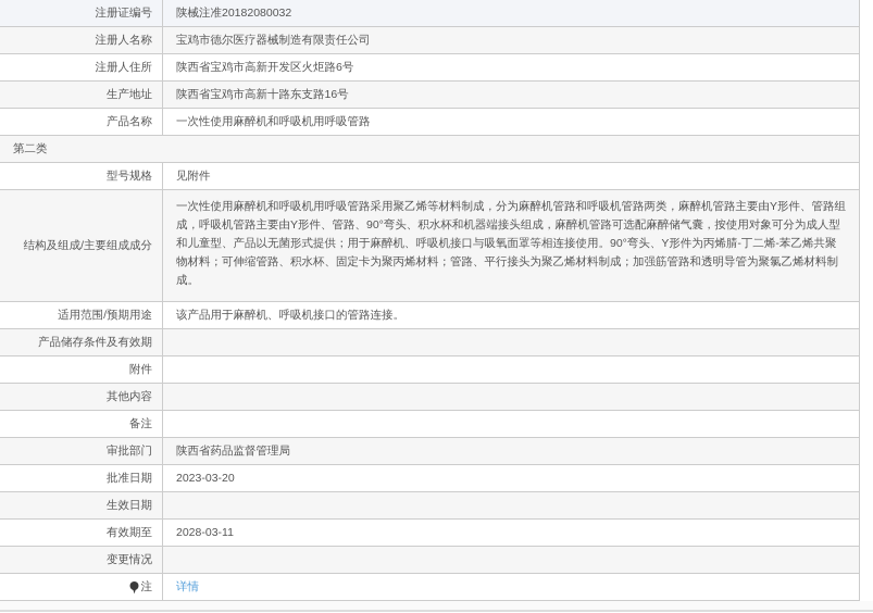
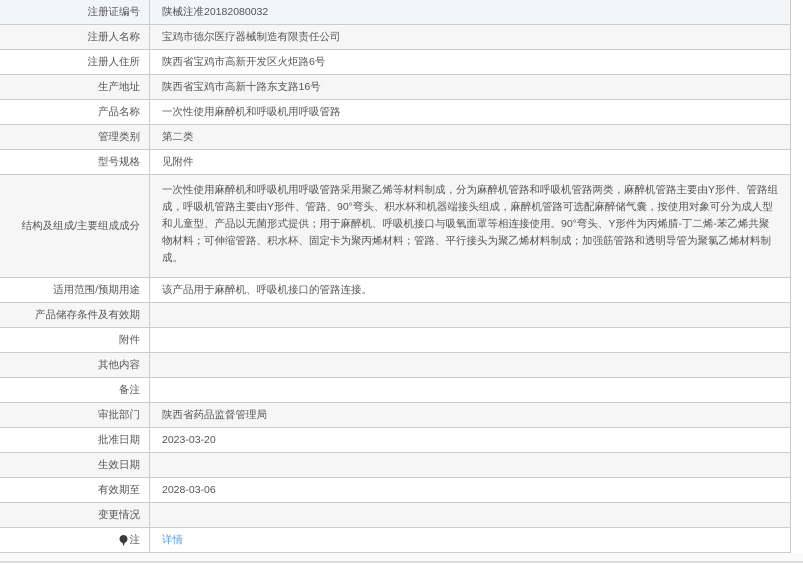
  注册证编号
  陕械注准20182080032
  注册人名称
  宝鸡市德尔医疗器械制造有限责任公司
  注册人住所
  陕西省宝鸡市高新开发区火炬路6号
  生产地址
  陕西省宝鸡市高新十路东支路16号
  产品名称
  一次性使用麻醉机和呼吸机用呼吸管路
+ 管理类别
  第二类
  型号规格
  见附件
  结构及组成/主要组成成分
  一次性使用麻醉机和呼吸机用呼吸管路采用聚乙烯等材料制成，分为麻醉机管路和呼吸机管路两类，麻醉机管路主要由Y形件、管路组成，呼吸机管路主要由Y形件、管路、90°弯头、积水杯和机器端接头组成，麻醉机管路可选配麻醉储气囊，按使用对象可分为成人型和儿童型、产品以无菌形式提供；用于麻醉机、呼吸机接口与吸氧面罩等相连接使用。90°弯头、Y形件为丙烯腈-丁二烯-苯乙烯共聚物材料；可伸缩管路、积水杯、固定卡为聚丙烯材料；管路、平行接头为聚乙烯材料制成；加强筋管路和透明导管为聚氯乙烯材料制成。
  适用范围/预期用途
  该产品用于麻醉机、呼吸机接口的管路连接。
  产品储存条件及有效期
  附件
  其他内容
  备注
  审批部门
  陕西省药品监督管理局
  批准日期
  2023-03-20
  生效日期
  有效期至
- 2028-03-11
+ 2028-03-06
  变更情况
  注
  详情
